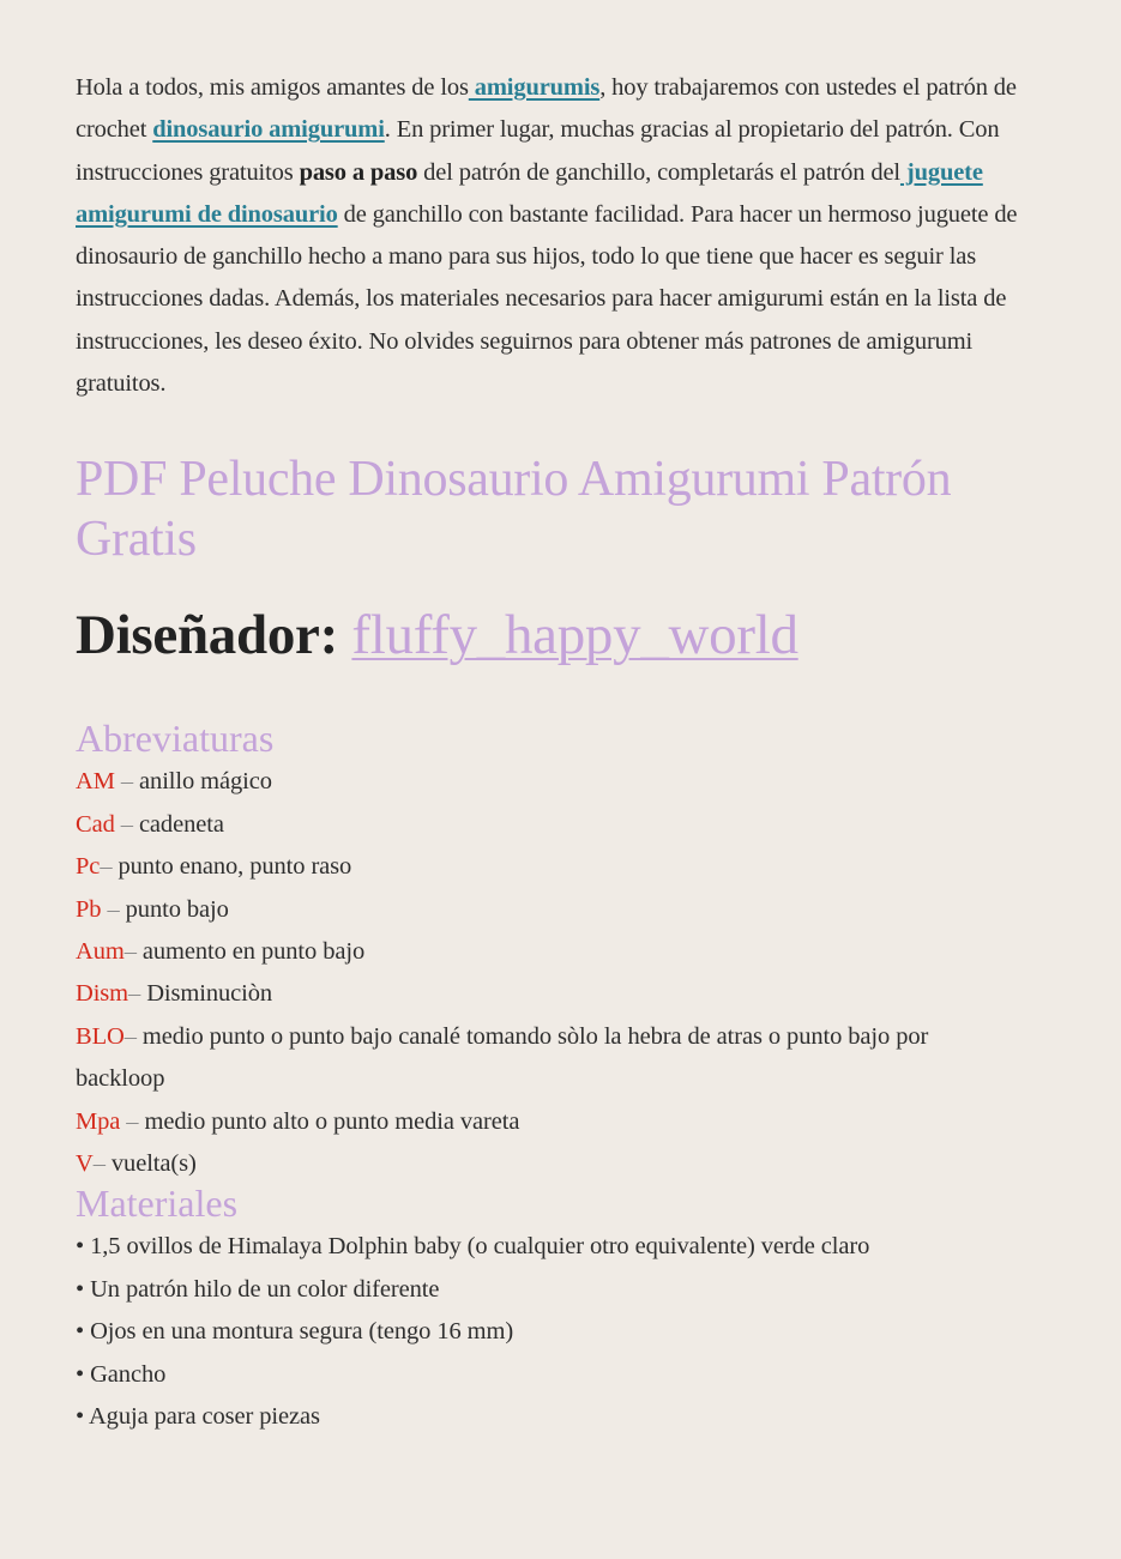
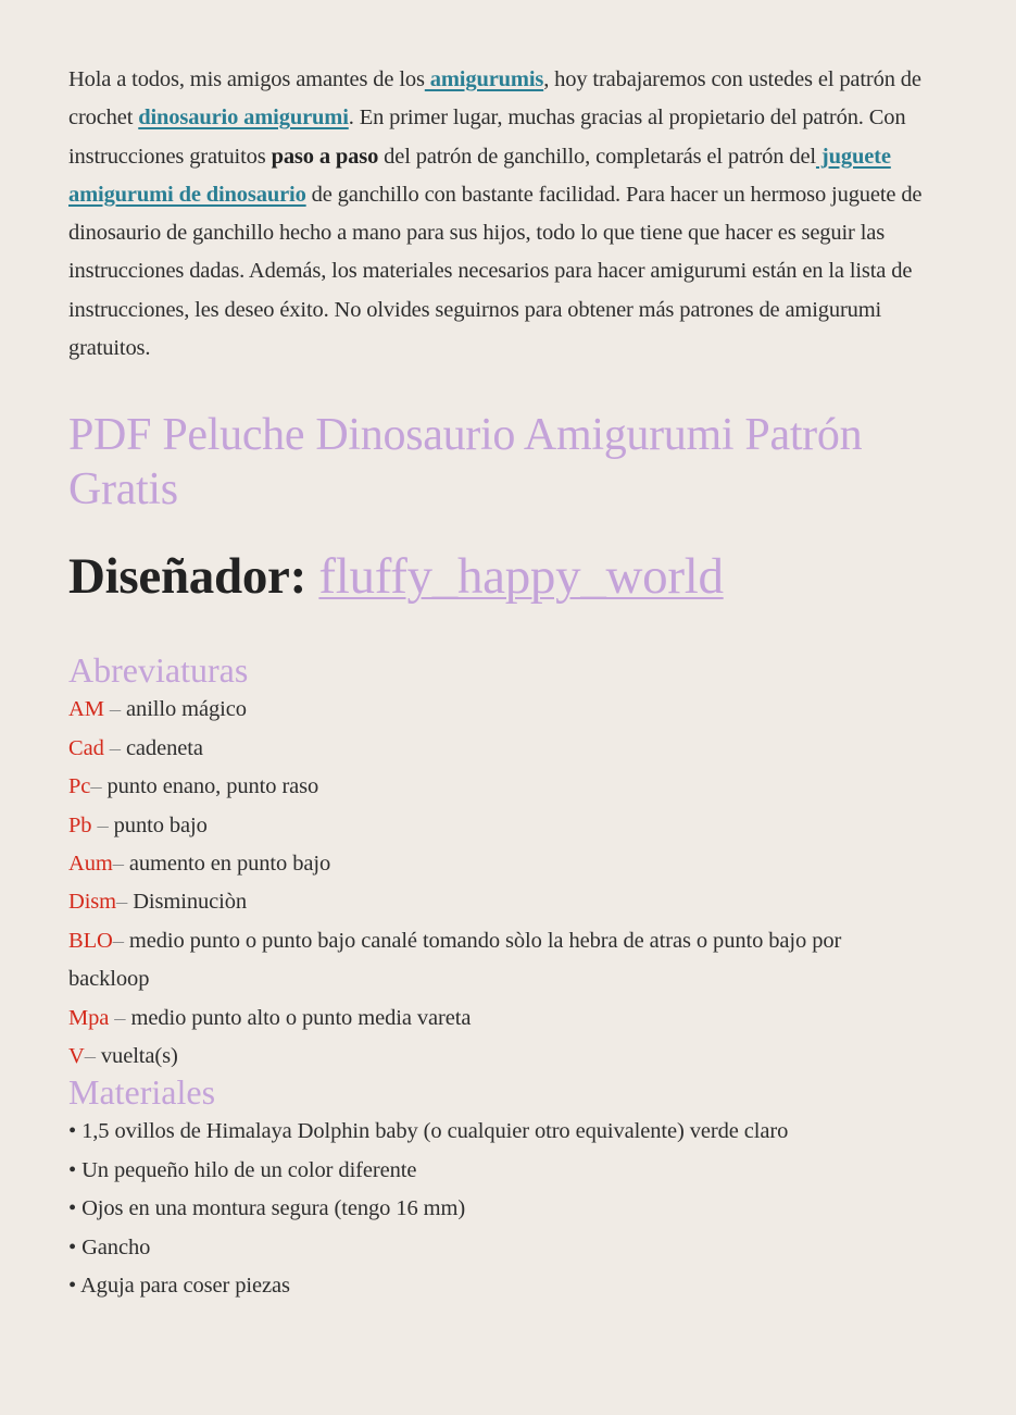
  Hola a todos, mis amigos amantes de los amigurumis, hoy trabajaremos con ustedes el patrón de crochet dinosaurio amigurumi. En primer lugar, muchas gracias al propietario del patrón. Con instrucciones gratuitos paso a paso del patrón de ganchillo, completarás el patrón del juguete amigurumi de dinosaurio de ganchillo con bastante facilidad. Para hacer un hermoso juguete de dinosaurio de ganchillo hecho a mano para sus hijos, todo lo que tiene que hacer es seguir las instrucciones dadas. Además, los materiales necesarios para hacer amigurumi están en la lista de instrucciones, les deseo éxito. No olvides seguirnos para obtener más patrones de amigurumi gratuitos.
  PDF Peluche Dinosaurio Amigurumi Patrón Gratis
  Diseñador: fluffy_happy_world
  Abreviaturas
  AM – anillo mágico
  Cad – cadeneta
  Pc– punto enano, punto raso
  Pb – punto bajo
  Aum– aumento en punto bajo
  Dism– Disminuciòn
  BLO– medio punto o punto bajo canalé tomando sòlo la hebra de atras o punto bajo por backloop
  Mpa – medio punto alto o punto media vareta
  V– vuelta(s)
  Materiales
  • 1,5 ovillos de Himalaya Dolphin baby (o cualquier otro equivalente) verde claro
- • Un patrón hilo de un color diferente
+ • Un pequeño hilo de un color diferente
  • Ojos en una montura segura (tengo 16 mm)
  • Gancho
  • Aguja para coser piezas
